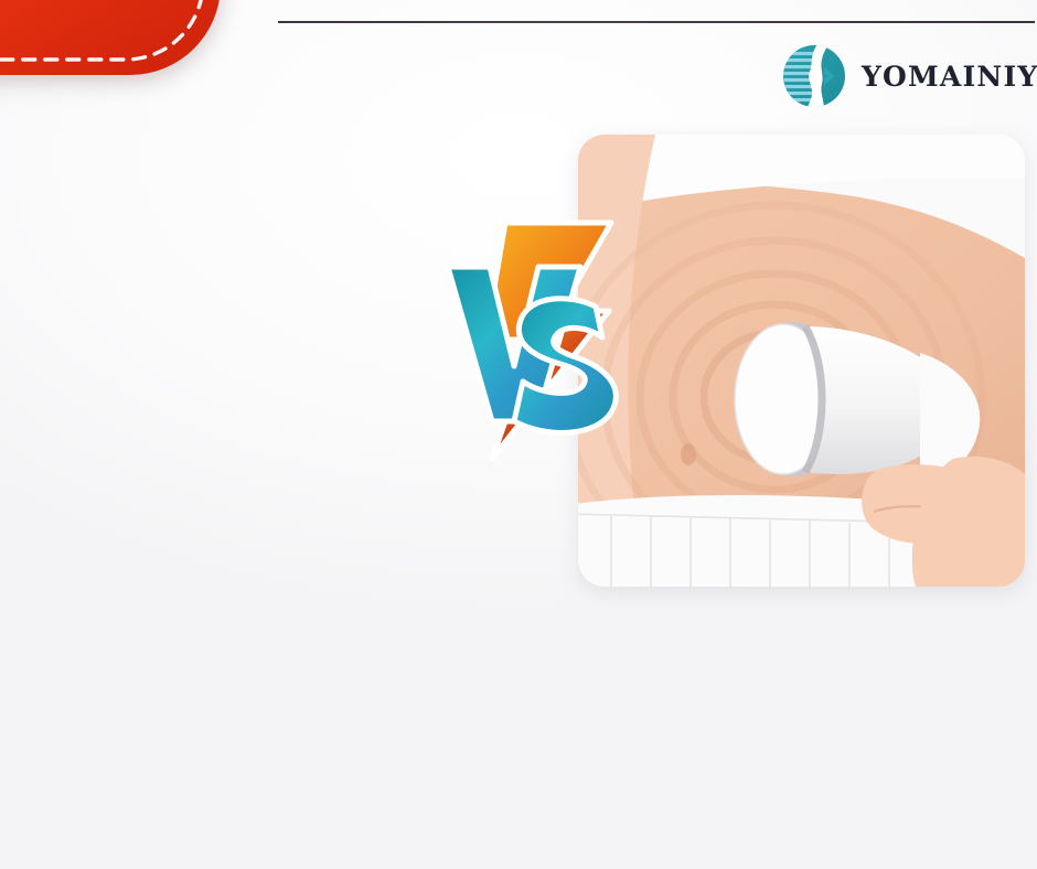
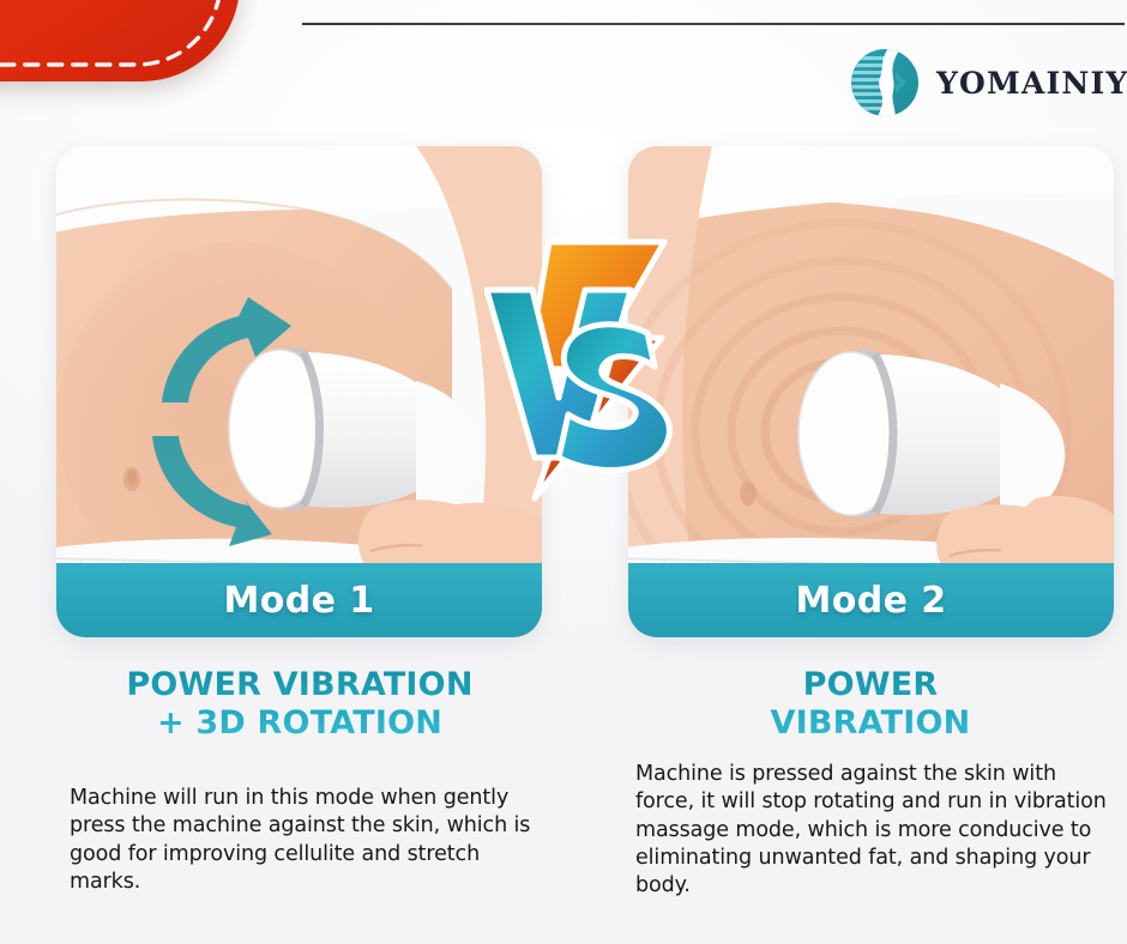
  YOMAINIY
+ Mode 1
+ Mode 2
+ POWER VIBRATION
+ + 3D ROTATION
+ Machine will run in this mode when gently press the machine against the skin, which is good for improving cellulite and stretch marks.
+ POWER
+ VIBRATION
+ Machine is pressed against the skin with force, it will stop rotating and run in vibration massage mode, which is more conducive to eliminating unwanted fat, and shaping your body.
